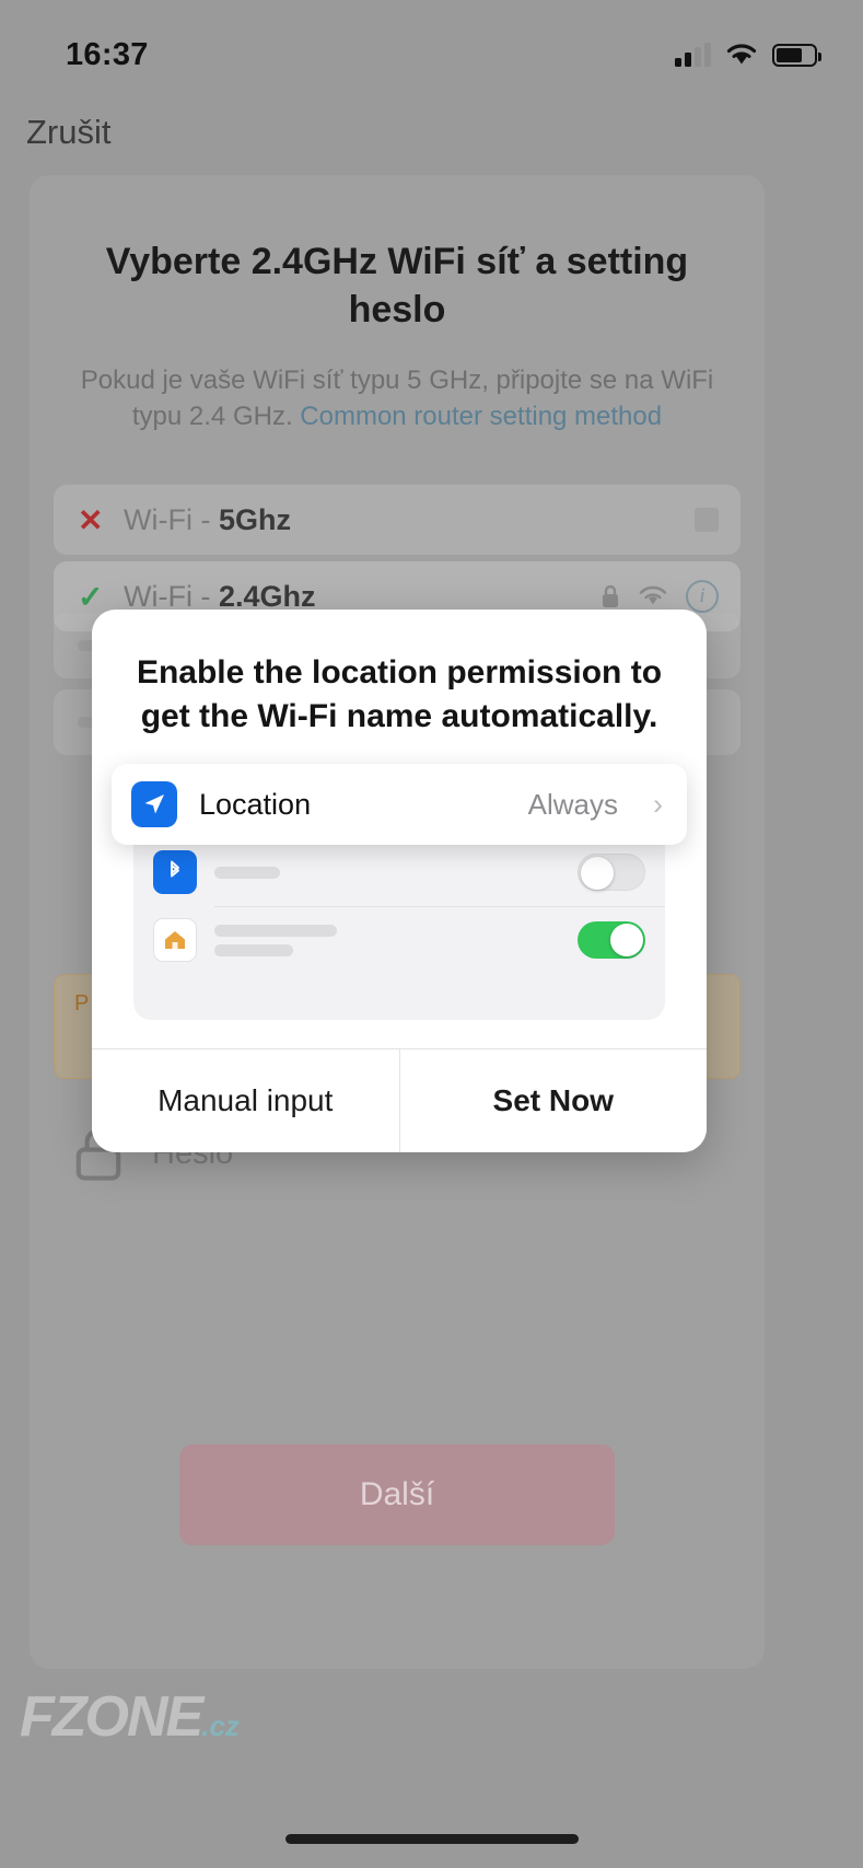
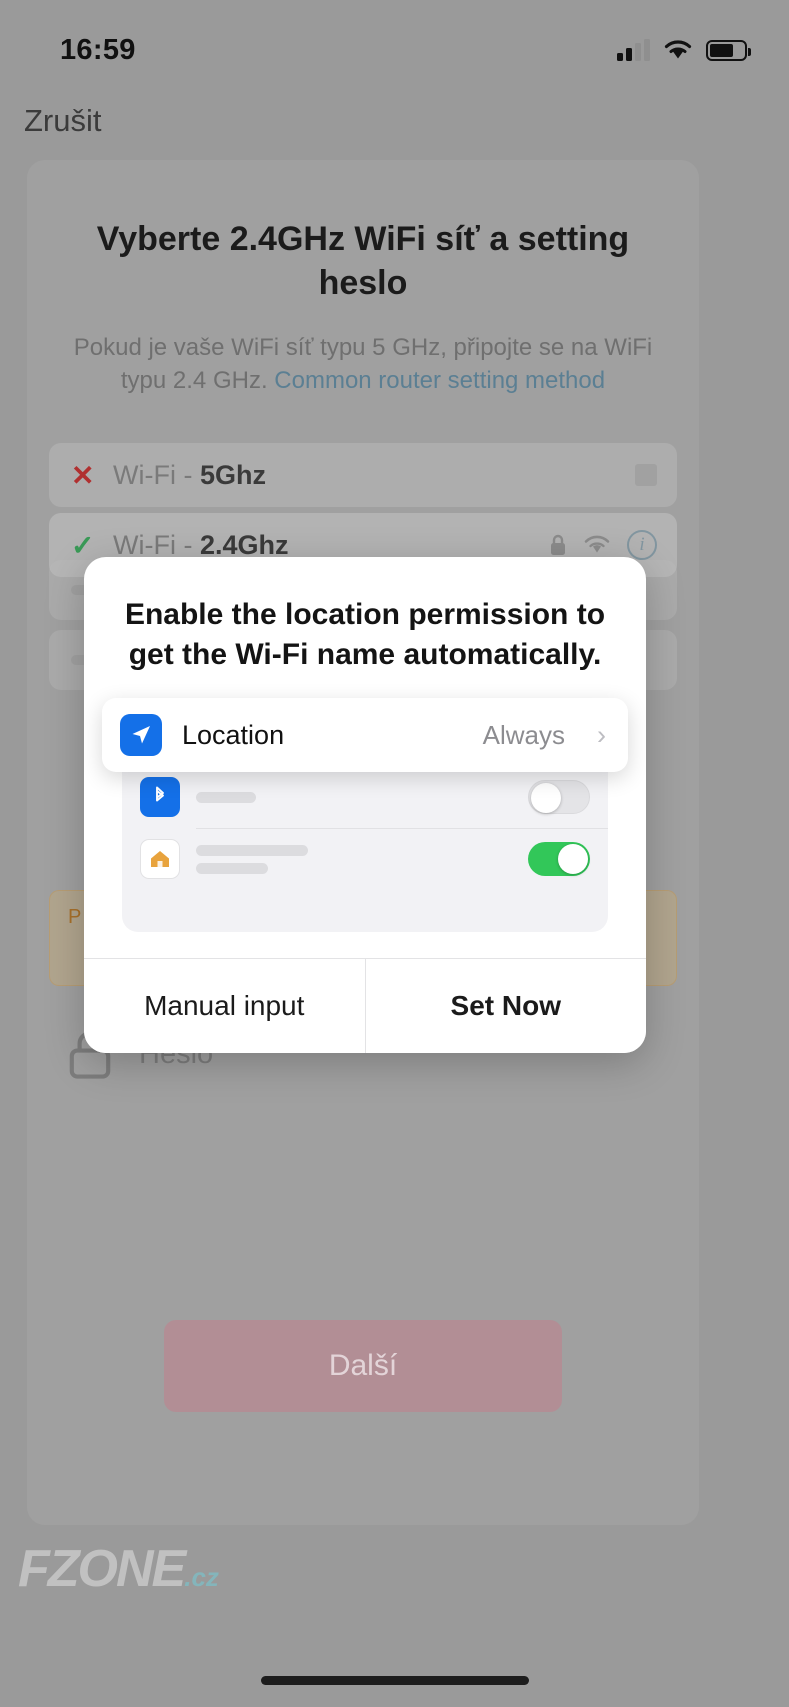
- 16:37
+ 16:59
  Zrušit
  Vyberte 2.4GHz WiFi síť a setting heslo
  Pokud je vaše WiFi síť typu 5 GHz, připojte se na WiFi typu 2.4 GHz. Common router setting method
  ✕
  Wi-Fi - 5Ghz
  ✓
  Wi-Fi - 2.4Ghz
  i
  Heslo
  Další
  Enable the location permission to get the Wi-Fi name automatically.
  Location
  Always
  ›
  Manual input
  Set Now
  FZONE.cz
